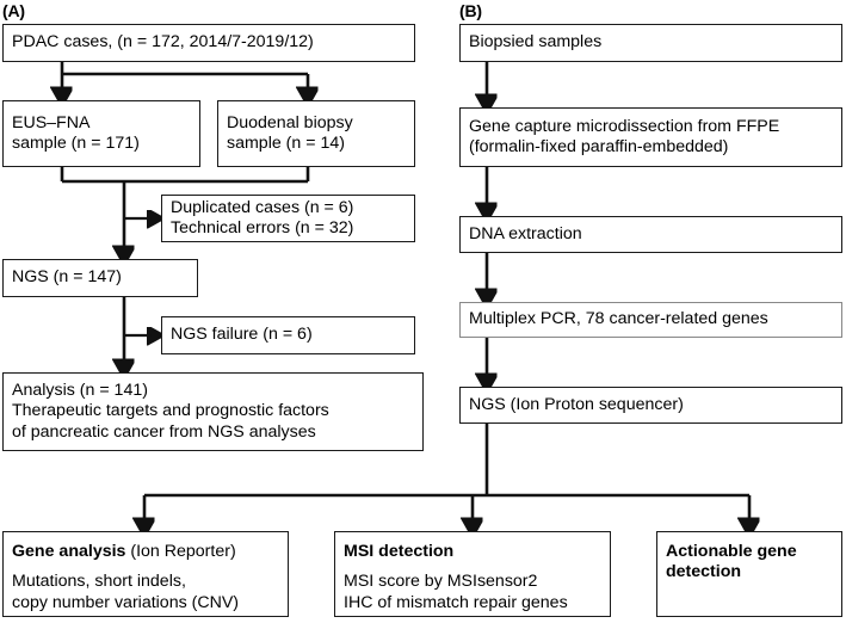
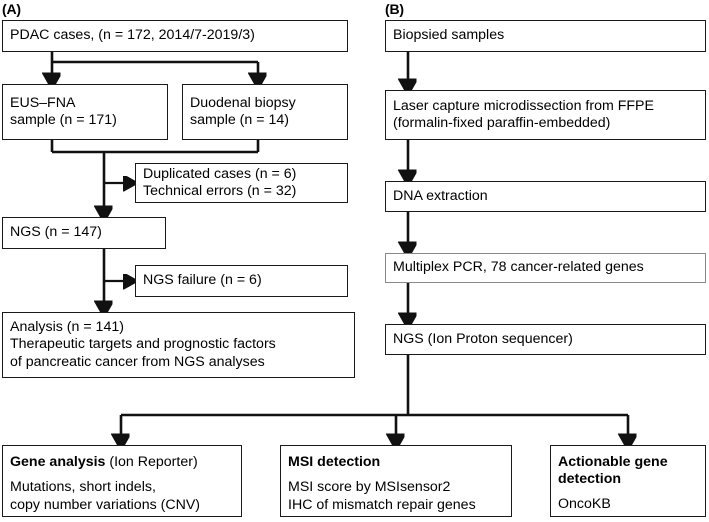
  (A)
  (B)
- PDAC cases, (n = 172, 2014/7-2019/12)
+ PDAC cases, (n = 172, 2014/7-2019/3)
  EUS–FNA
  sample (n = 171)
  Duodenal biopsy
  sample (n = 14)
  Duplicated cases (n = 6)
  Technical errors (n = 32)
  NGS (n = 147)
  NGS failure (n = 6)
  Analysis (n = 141)
  Therapeutic targets and prognostic factors
  of pancreatic cancer from NGS analyses
  Biopsied samples
- Gene capture microdissection from FFPE
+ Laser capture microdissection from FFPE
  (formalin-fixed paraffin-embedded)
  DNA extraction
  Multiplex PCR, 78 cancer-related genes
  NGS (Ion Proton sequencer)
  Gene analysis (Ion Reporter)
  Mutations, short indels,
  copy number variations (CNV)
  MSI detection
  MSI score by MSIsensor2
  IHC of mismatch repair genes
  Actionable gene
  detection
+ OncoKB
